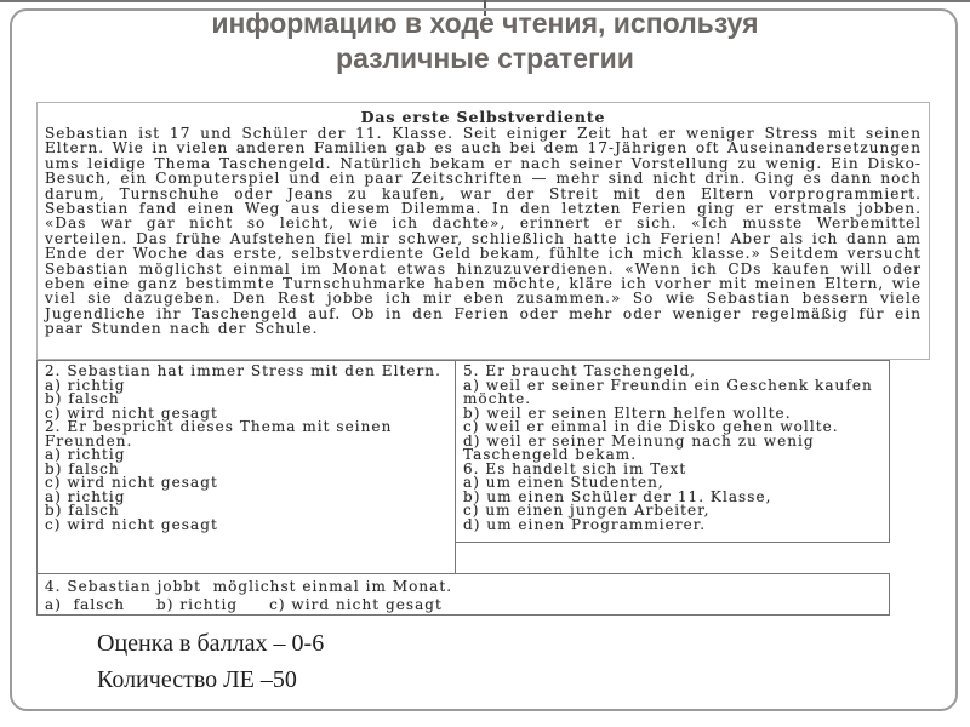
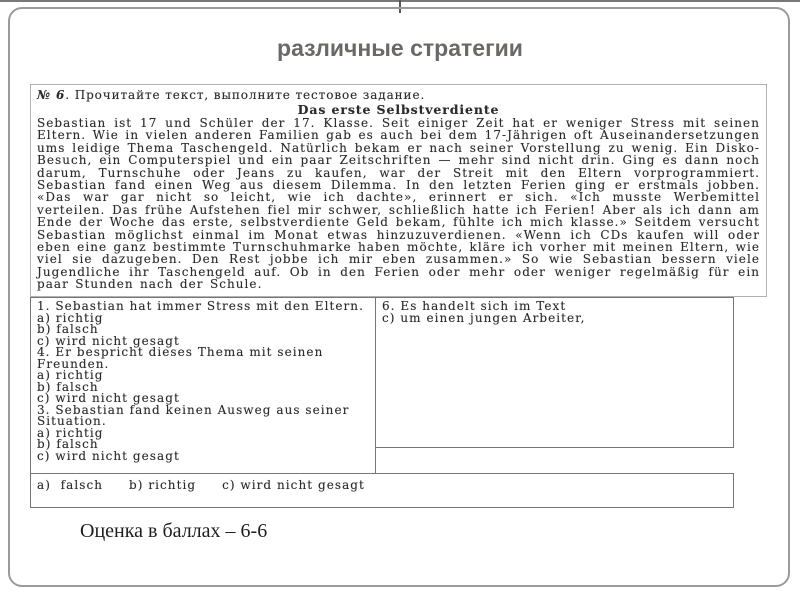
- информацию в ходе чтения, используя
  различные стратегии
+ № 6. Прочитайте текст, выполните тестовое задание.
  Das erste Selbstverdiente
- Sebastian ist 17 und Schüler der 11. Klasse. Seit einiger Zeit hat er weniger Stress mit seinen Eltern. Wie in vielen anderen Familien gab es auch bei dem 17-Jährigen oft Auseinandersetzungen ums leidige Thema Taschengeld. Natürlich bekam er nach seiner Vorstellung zu wenig. Ein Disko-Besuch, ein Computerspiel und ein paar Zeitschriften — mehr sind nicht drin. Ging es dann noch darum, Turnschuhe oder Jeans zu kaufen, war der Streit mit den Eltern vorprogrammiert. Sebastian fand einen Weg aus diesem Dilemma. In den letzten Ferien ging er erstmals jobben. «Das war gar nicht so leicht, wie ich dachte», erinnert er sich. «Ich musste Werbemittel verteilen. Das frühe Aufstehen fiel mir schwer, schließlich hatte ich Ferien! Aber als ich dann am Ende der Woche das erste, selbstverdiente Geld bekam, fühlte ich mich klasse.» Seitdem versucht Sebastian möglichst einmal im Monat etwas hinzuzuverdienen. «Wenn ich CDs kaufen will oder eben eine ganz bestimmte Turnschuhmarke haben möchte, kläre ich vorher mit meinen Eltern, wie viel sie dazugeben. Den Rest jobbe ich mir eben zusammen.» So wie Sebastian bessern viele Jugendliche ihr Taschengeld auf. Ob in den Ferien oder mehr oder weniger regelmäßig für ein paar Stunden nach der Schule.
+ Sebastian ist 17 und Schüler der 17. Klasse. Seit einiger Zeit hat er weniger Stress mit seinen Eltern. Wie in vielen anderen Familien gab es auch bei dem 17-Jährigen oft Auseinandersetzungen ums leidige Thema Taschengeld. Natürlich bekam er nach seiner Vorstellung zu wenig. Ein Disko-Besuch, ein Computerspiel und ein paar Zeitschriften — mehr sind nicht drin. Ging es dann noch darum, Turnschuhe oder Jeans zu kaufen, war der Streit mit den Eltern vorprogrammiert. Sebastian fand einen Weg aus diesem Dilemma. In den letzten Ferien ging er erstmals jobben. «Das war gar nicht so leicht, wie ich dachte», erinnert er sich. «Ich musste Werbemittel verteilen. Das frühe Aufstehen fiel mir schwer, schließlich hatte ich Ferien! Aber als ich dann am Ende der Woche das erste, selbstverdiente Geld bekam, fühlte ich mich klasse.» Seitdem versucht Sebastian möglichst einmal im Monat etwas hinzuzuverdienen. «Wenn ich CDs kaufen will oder eben eine ganz bestimmte Turnschuhmarke haben möchte, kläre ich vorher mit meinen Eltern, wie viel sie dazugeben. Den Rest jobbe ich mir eben zusammen.» So wie Sebastian bessern viele Jugendliche ihr Taschengeld auf. Ob in den Ferien oder mehr oder weniger regelmäßig für ein paar Stunden nach der Schule.
- 2. Sebastian hat immer Stress mit den Eltern.
+ 1. Sebastian hat immer Stress mit den Eltern.
  a) richtig
  b) falsch
  c) wird nicht gesagt
- 2. Er bespricht dieses Thema mit seinen Freunden.
+ 4. Er bespricht dieses Thema mit seinen Freunden.
  a) richtig
  b) falsch
  c) wird nicht gesagt
+ 3. Sebastian fand keinen Ausweg aus seiner Situation.
  a) richtig
  b) falsch
  c) wird nicht gesagt
- 5. Er braucht Taschengeld,
- a) weil er seiner Freundin ein Geschenk kaufen möchte.
- b) weil er seinen Eltern helfen wollte.
- c) weil er einmal in die Disko gehen wollte.
- d) weil er seiner Meinung nach zu wenig Taschengeld bekam.
  6. Es handelt sich im Text
- a) um einen Studenten,
- b) um einen Schüler der 11. Klasse,
  c) um einen jungen Arbeiter,
- d) um einen Programmierer.
- 4. Sebastian jobbt möglichst einmal im Monat.
  a) falsch b) richtig c) wird nicht gesagt
- Оценка в баллах – 0-6
+ Оценка в баллах – 6-6
- Количество ЛЕ –50
